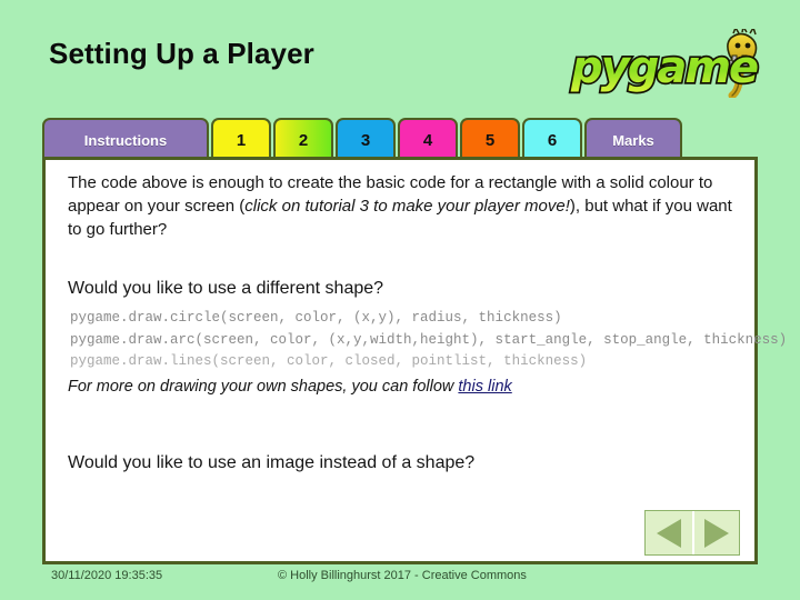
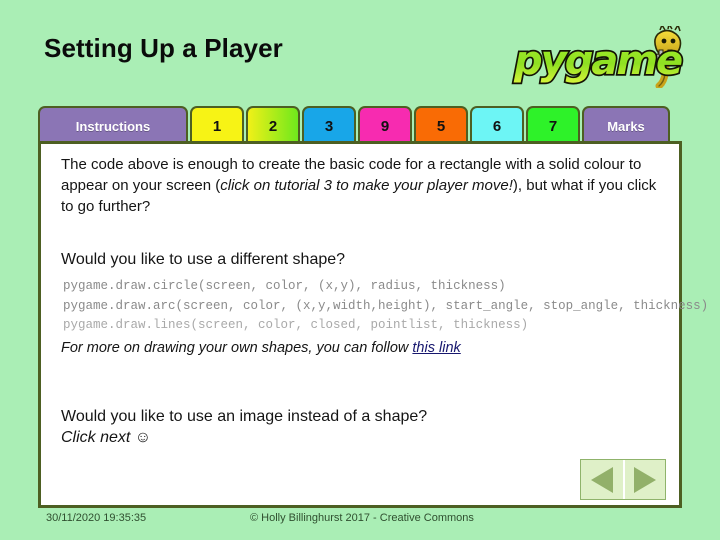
  Setting Up a Player
  pygame
  Instructions
  1
  2
  3
- 4
+ 9
  5
  6
+ 7
  Marks
- The code above is enough to create the basic code for a rectangle with a solid colour to appear on your screen (click on tutorial 3 to make your player move!), but what if you want to go further?
+ The code above is enough to create the basic code for a rectangle with a solid colour to appear on your screen (click on tutorial 3 to make your player move!), but what if you click to go further?
  Would you like to use a different shape?
  pygame.draw.circle(screen, color, (x,y), radius, thickness)
  pygame.draw.arc(screen, color, (x,y,width,height), start_angle, stop_angle, thickness)
  pygame.draw.lines(screen, color, closed, pointlist, thickness)
  For more on drawing your own shapes, you can follow this link
  Would you like to use an image instead of a shape?
+ Click next ☺
  30/11/2020 19:35:35
  © Holly Billinghurst 2017 - Creative Commons
